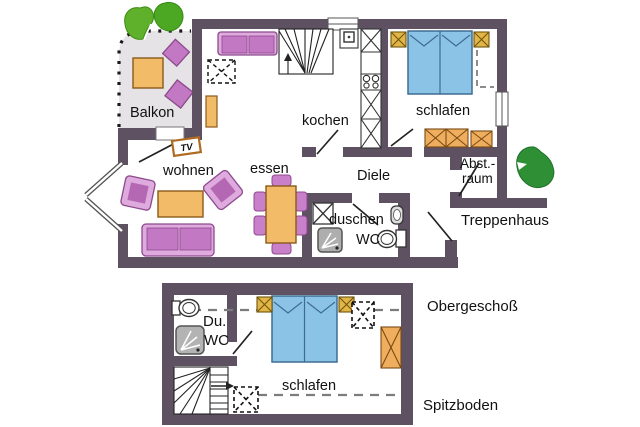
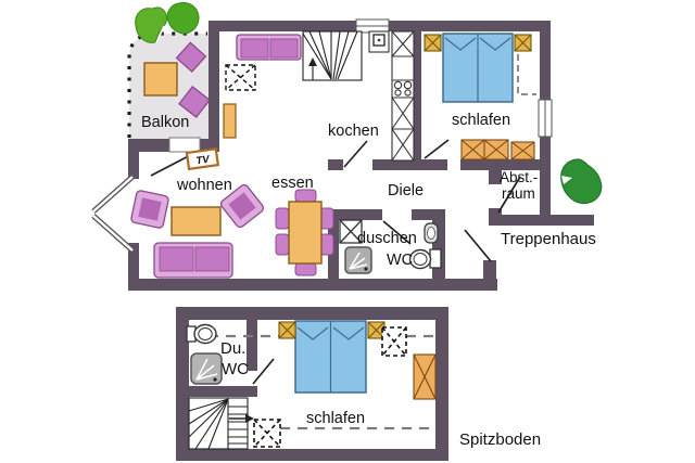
  Balkon
  wohnen
  essen
  kochen
  schlafen
  Diele
  duschen
  WC
  Abst.-
  raum
  Treppenhaus
- Obergeschoß
  Du.
  WC
  schlafen
  Spitzboden
